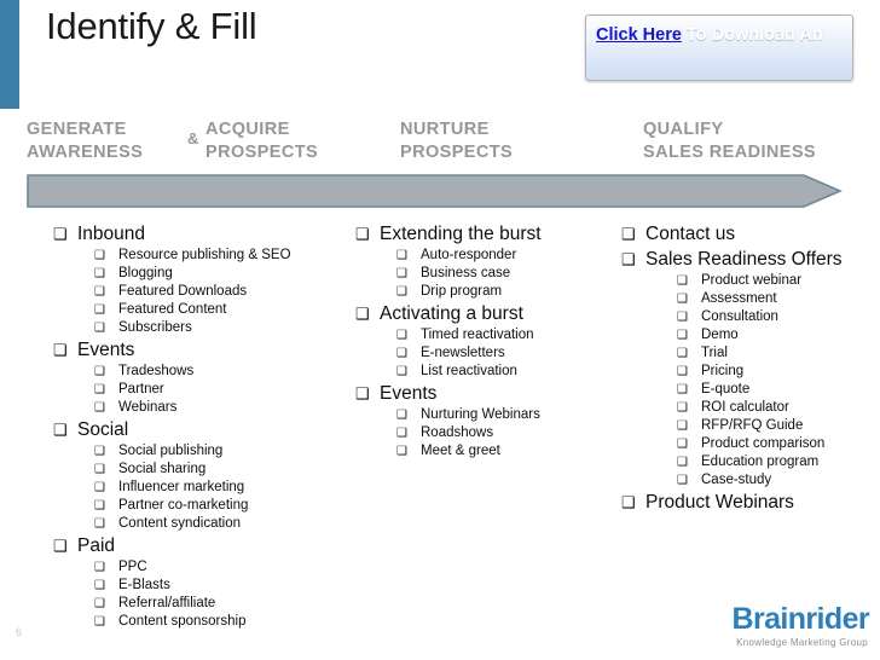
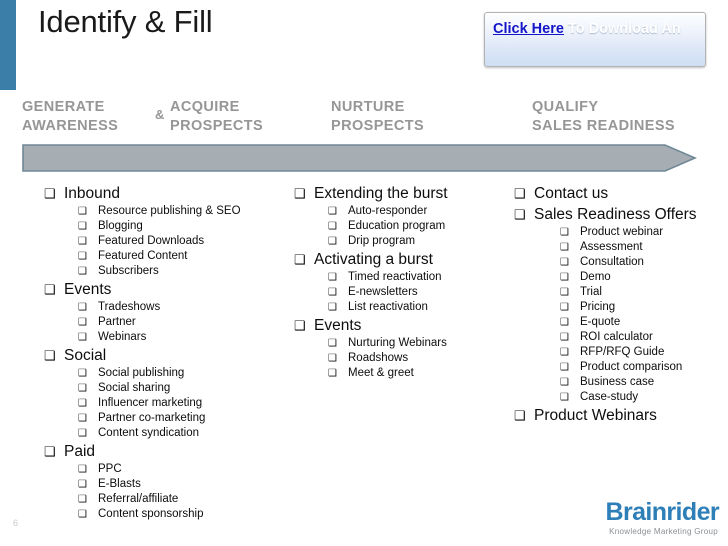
  Identify & Fill
  Click Here To Download An
  GENERATE
  AWARENESS
  &
  ACQUIRE
  PROSPECTS
  NURTURE
  PROSPECTS
  QUALIFY
  SALES READINESS
  ❑
  Inbound
  ❑
  Resource publishing & SEO
  ❑
  Blogging
  ❑
  Featured Downloads
  ❑
  Featured Content
  ❑
  Subscribers
  ❑
  Events
  ❑
  Tradeshows
  ❑
  Partner
  ❑
  Webinars
  ❑
  Social
  ❑
  Social publishing
  ❑
  Social sharing
  ❑
  Influencer marketing
  ❑
  Partner co-marketing
  ❑
  Content syndication
  ❑
  Paid
  ❑
  PPC
  ❑
  E-Blasts
  ❑
  Referral/affiliate
  ❑
  Content sponsorship
  ❑
  Extending the burst
  ❑
  Auto-responder
  ❑
- Business case
+ Education program
  ❑
  Drip program
  ❑
  Activating a burst
  ❑
  Timed reactivation
  ❑
  E-newsletters
  ❑
  List reactivation
  ❑
  Events
  ❑
  Nurturing Webinars
  ❑
  Roadshows
  ❑
  Meet & greet
  ❑
  Contact us
  ❑
  Sales Readiness Offers
  ❑
  Product webinar
  ❑
  Assessment
  ❑
  Consultation
  ❑
  Demo
  ❑
  Trial
  ❑
  Pricing
  ❑
  E-quote
  ❑
  ROI calculator
  ❑
  RFP/RFQ Guide
  ❑
  Product comparison
  ❑
- Education program
+ Business case
  ❑
  Case-study
  ❑
  Product Webinars
  6
  Brainrider
  Knowledge Marketing Group
